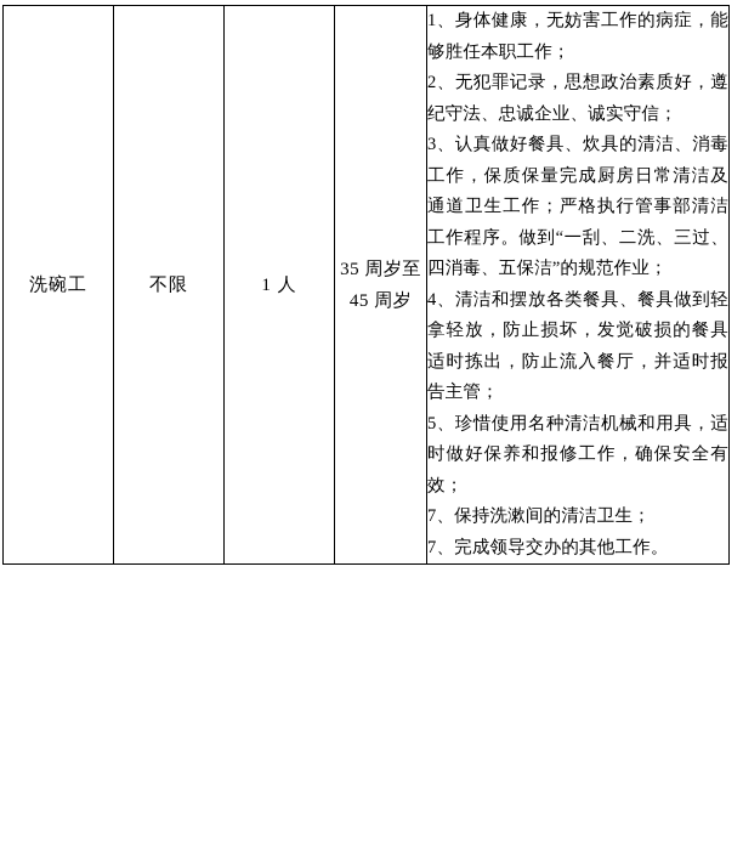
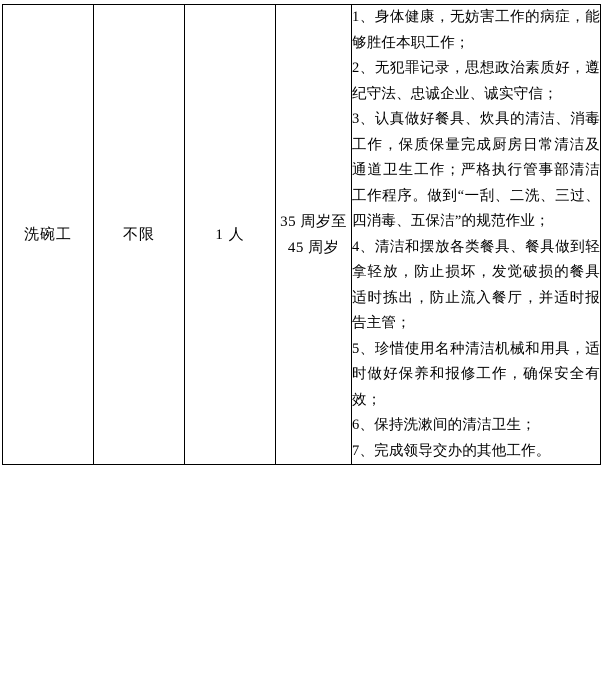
- 洗碗工	不限	1 人	35 周岁至 45 周岁	1、身体健康，无妨害工作的病症，能够胜任本职工作； 2、无犯罪记录，思想政治素质好，遵纪守法、忠诚企业、诚实守信； 3、认真做好餐具、炊具的清洁、消毒工作，保质保量完成厨房日常清洁及通道卫生工作；严格执行管事部清洁工作程序。做到“一刮、二洗、三过、四消毒、五保洁”的规范作业； 4、清洁和摆放各类餐具、餐具做到轻拿轻放，防止损坏，发觉破损的餐具适时拣出，防止流入餐厅，并适时报告主管； 5、珍惜使用名种清洁机械和用具，适时做好保养和报修工作，确保安全有效； 7、保持洗漱间的清洁卫生； 7、完成领导交办的其他工作。
+ 洗碗工	不限	1 人	35 周岁至 45 周岁	1、身体健康，无妨害工作的病症，能够胜任本职工作； 2、无犯罪记录，思想政治素质好，遵纪守法、忠诚企业、诚实守信； 3、认真做好餐具、炊具的清洁、消毒工作，保质保量完成厨房日常清洁及通道卫生工作；严格执行管事部清洁工作程序。做到“一刮、二洗、三过、四消毒、五保洁”的规范作业； 4、清洁和摆放各类餐具、餐具做到轻拿轻放，防止损坏，发觉破损的餐具适时拣出，防止流入餐厅，并适时报告主管； 5、珍惜使用名种清洁机械和用具，适时做好保养和报修工作，确保安全有效； 6、保持洗漱间的清洁卫生； 7、完成领导交办的其他工作。
